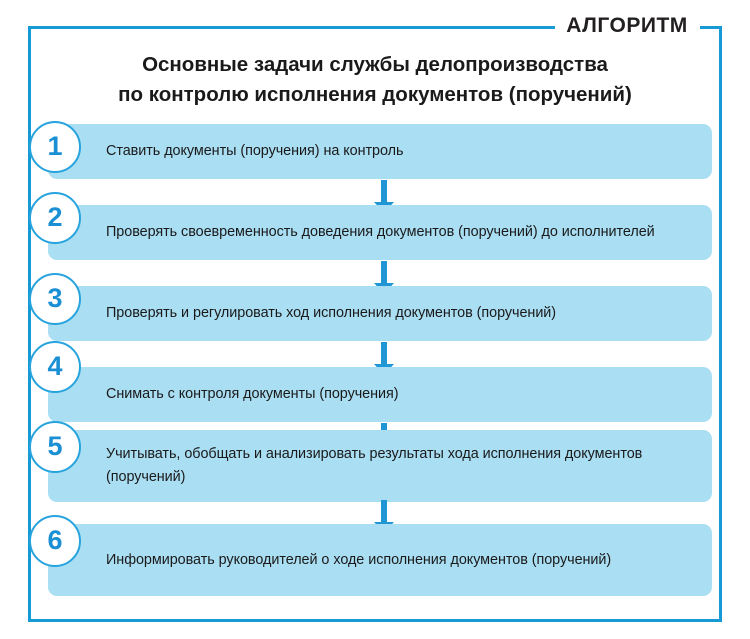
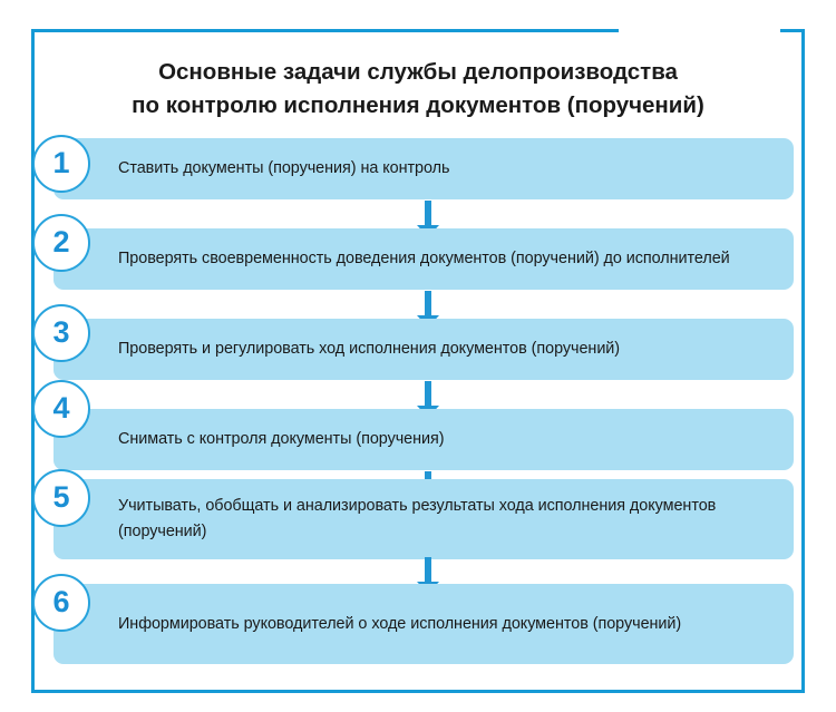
- АЛГОРИТМ
  Основные задачи службы делопроизводства
  по контролю исполнения документов (поручений)
  Ставить документы (поручения) на контроль
  1
  Проверять своевременность доведения документов (поручений) до исполнителей
  2
  Проверять и регулировать ход исполнения документов (поручений)
  3
  Снимать с контроля документы (поручения)
  4
  Учитывать, обобщать и анализировать результаты хода исполнения документов
  (поручений)
  5
  Информировать руководителей о ходе исполнения документов (поручений)
  6
